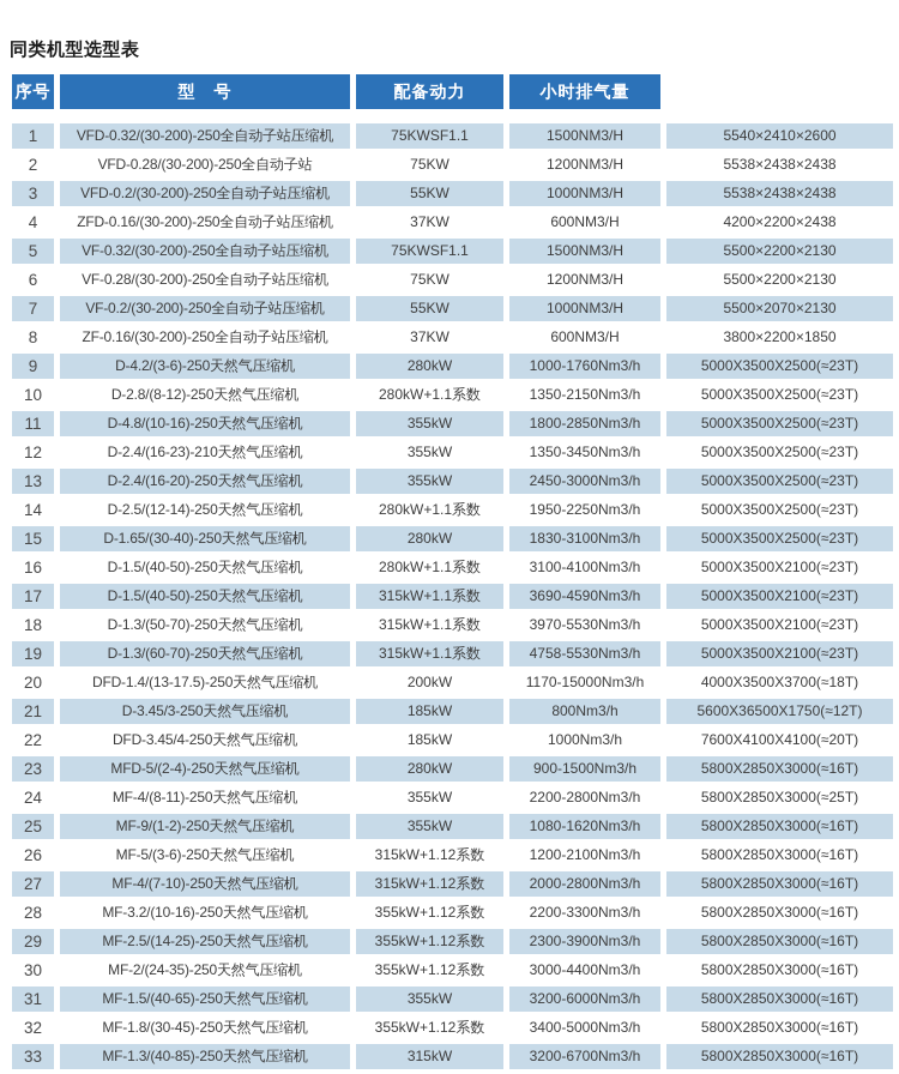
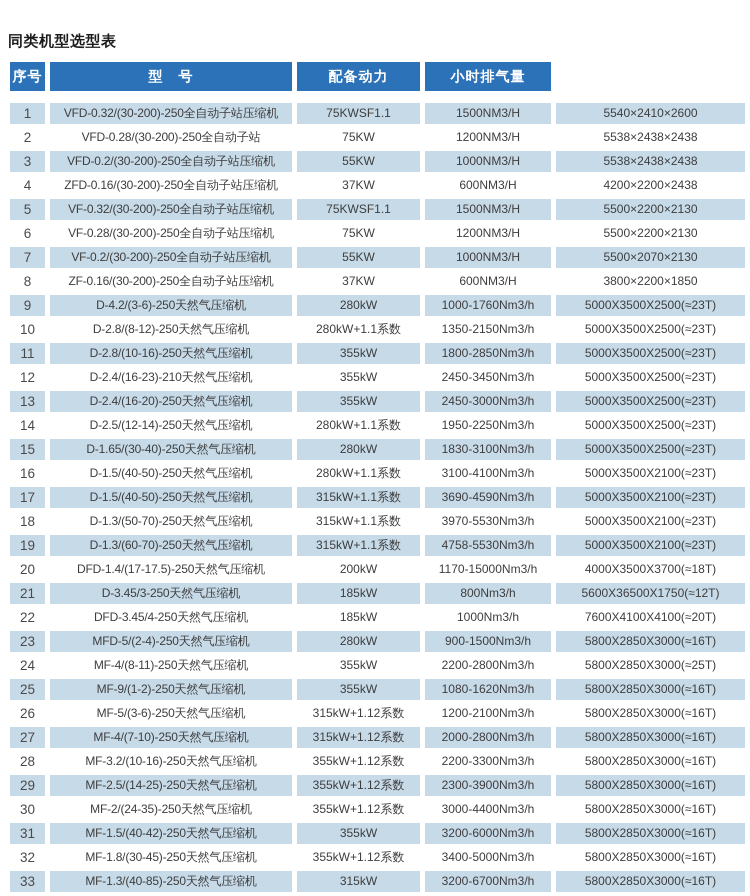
  同类机型选型表
  序号
  型 号
  配备动力
  小时排气量
  1
  VFD-0.32/(30-200)-250全自动子站压缩机
  75KWSF1.1
  1500NM3/H
  5540×2410×2600
  2
  VFD-0.28/(30-200)-250全自动子站
  75KW
  1200NM3/H
  5538×2438×2438
  3
  VFD-0.2/(30-200)-250全自动子站压缩机
  55KW
  1000NM3/H
  5538×2438×2438
  4
  ZFD-0.16/(30-200)-250全自动子站压缩机
  37KW
  600NM3/H
  4200×2200×2438
  5
  VF-0.32/(30-200)-250全自动子站压缩机
  75KWSF1.1
  1500NM3/H
  5500×2200×2130
  6
  VF-0.28/(30-200)-250全自动子站压缩机
  75KW
  1200NM3/H
  5500×2200×2130
  7
  VF-0.2/(30-200)-250全自动子站压缩机
  55KW
  1000NM3/H
  5500×2070×2130
  8
  ZF-0.16/(30-200)-250全自动子站压缩机
  37KW
  600NM3/H
  3800×2200×1850
  9
  D-4.2/(3-6)-250天然气压缩机
  280kW
  1000-1760Nm3/h
  5000X3500X2500(≈23T)
  10
  D-2.8/(8-12)-250天然气压缩机
  280kW+1.1系数
  1350-2150Nm3/h
  5000X3500X2500(≈23T)
  11
- D-4.8/(10-16)-250天然气压缩机
+ D-2.8/(10-16)-250天然气压缩机
  355kW
  1800-2850Nm3/h
  5000X3500X2500(≈23T)
  12
  D-2.4/(16-23)-210天然气压缩机
  355kW
- 1350-3450Nm3/h
+ 2450-3450Nm3/h
  5000X3500X2500(≈23T)
  13
  D-2.4/(16-20)-250天然气压缩机
  355kW
  2450-3000Nm3/h
  5000X3500X2500(≈23T)
  14
  D-2.5/(12-14)-250天然气压缩机
  280kW+1.1系数
  1950-2250Nm3/h
  5000X3500X2500(≈23T)
  15
  D-1.65/(30-40)-250天然气压缩机
  280kW
  1830-3100Nm3/h
  5000X3500X2500(≈23T)
  16
  D-1.5/(40-50)-250天然气压缩机
  280kW+1.1系数
  3100-4100Nm3/h
  5000X3500X2100(≈23T)
  17
  D-1.5/(40-50)-250天然气压缩机
  315kW+1.1系数
  3690-4590Nm3/h
  5000X3500X2100(≈23T)
  18
  D-1.3/(50-70)-250天然气压缩机
  315kW+1.1系数
  3970-5530Nm3/h
  5000X3500X2100(≈23T)
  19
  D-1.3/(60-70)-250天然气压缩机
  315kW+1.1系数
  4758-5530Nm3/h
  5000X3500X2100(≈23T)
  20
- DFD-1.4/(13-17.5)-250天然气压缩机
+ DFD-1.4/(17-17.5)-250天然气压缩机
  200kW
  1170-15000Nm3/h
  4000X3500X3700(≈18T)
  21
  D-3.45/3-250天然气压缩机
  185kW
  800Nm3/h
  5600X36500X1750(≈12T)
  22
  DFD-3.45/4-250天然气压缩机
  185kW
  1000Nm3/h
  7600X4100X4100(≈20T)
  23
  MFD-5/(2-4)-250天然气压缩机
  280kW
  900-1500Nm3/h
  5800X2850X3000(≈16T)
  24
  MF-4/(8-11)-250天然气压缩机
  355kW
  2200-2800Nm3/h
  5800X2850X3000(≈25T)
  25
  MF-9/(1-2)-250天然气压缩机
  355kW
  1080-1620Nm3/h
  5800X2850X3000(≈16T)
  26
  MF-5/(3-6)-250天然气压缩机
  315kW+1.12系数
  1200-2100Nm3/h
  5800X2850X3000(≈16T)
  27
  MF-4/(7-10)-250天然气压缩机
  315kW+1.12系数
  2000-2800Nm3/h
  5800X2850X3000(≈16T)
  28
  MF-3.2/(10-16)-250天然气压缩机
  355kW+1.12系数
  2200-3300Nm3/h
  5800X2850X3000(≈16T)
  29
  MF-2.5/(14-25)-250天然气压缩机
  355kW+1.12系数
  2300-3900Nm3/h
  5800X2850X3000(≈16T)
  30
  MF-2/(24-35)-250天然气压缩机
  355kW+1.12系数
  3000-4400Nm3/h
  5800X2850X3000(≈16T)
  31
- MF-1.5/(40-65)-250天然气压缩机
+ MF-1.5/(40-42)-250天然气压缩机
  355kW
  3200-6000Nm3/h
  5800X2850X3000(≈16T)
  32
  MF-1.8/(30-45)-250天然气压缩机
  355kW+1.12系数
  3400-5000Nm3/h
  5800X2850X3000(≈16T)
  33
  MF-1.3/(40-85)-250天然气压缩机
  315kW
  3200-6700Nm3/h
  5800X2850X3000(≈16T)
